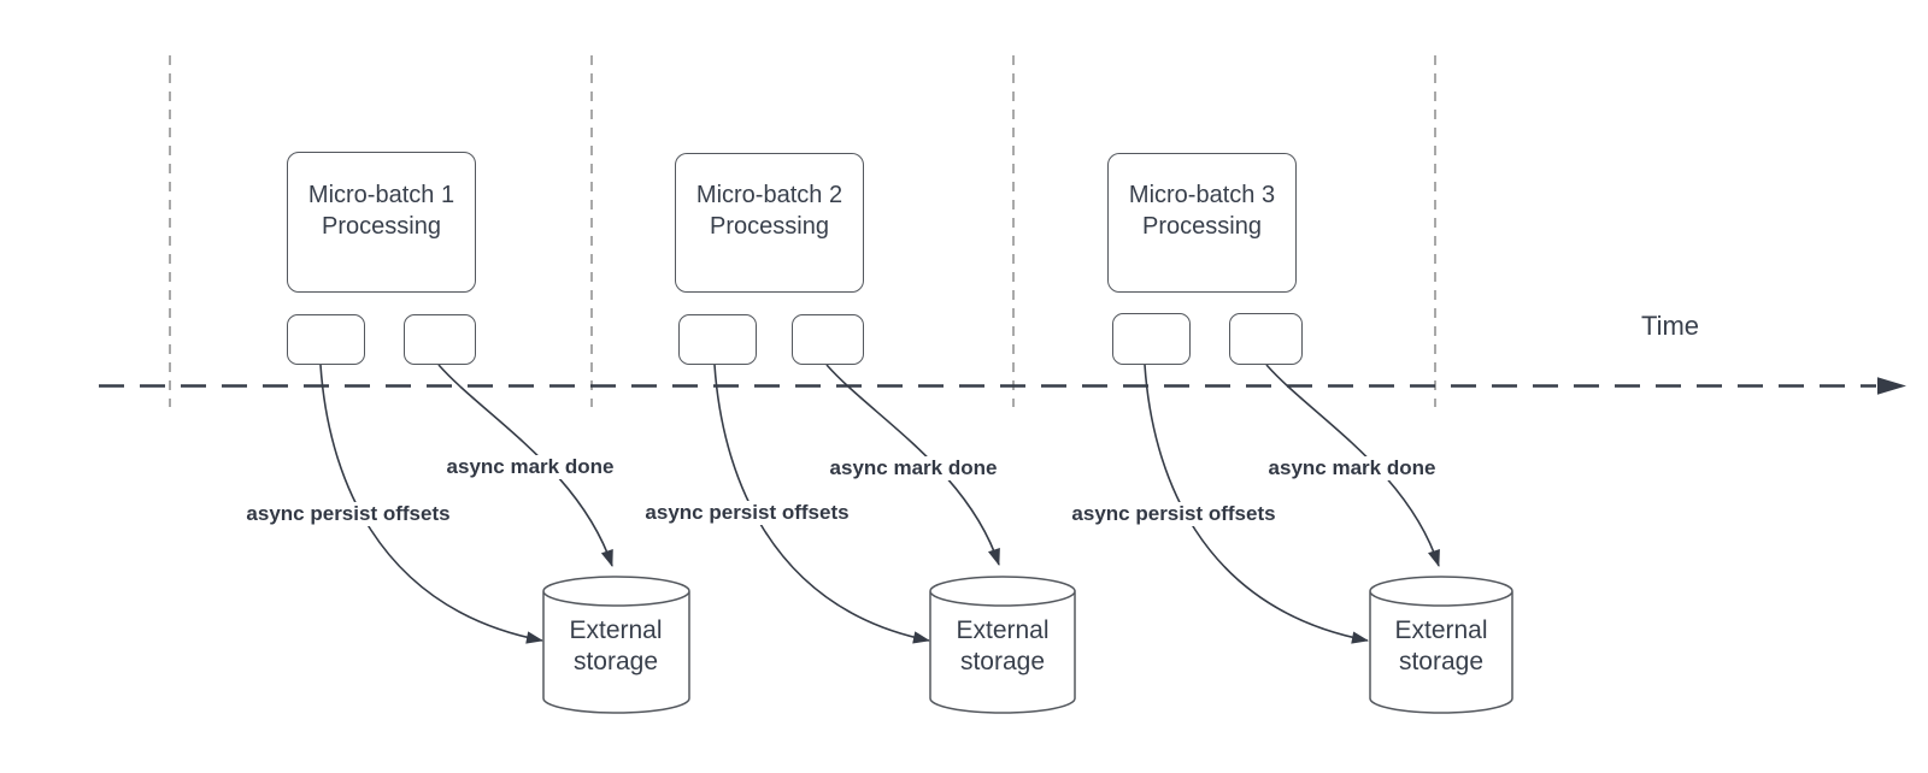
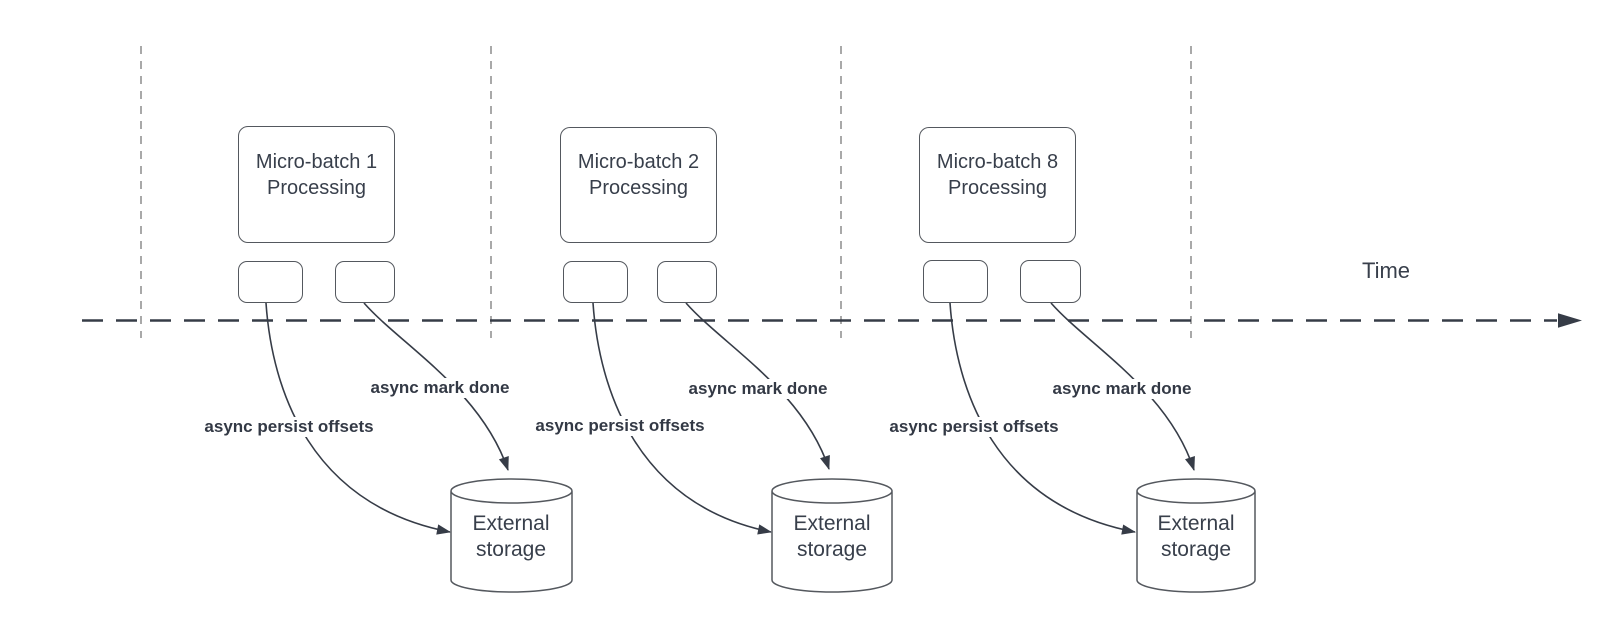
  Micro-batch 1
  Processing
  async persist offsets
  async mark done
  External
  storage
  Micro-batch 2
  Processing
  async persist offsets
  async mark done
  External
  storage
- Micro-batch 3
+ Micro-batch 8
  Processing
  async persist offsets
  async mark done
  External
  storage
  Time
